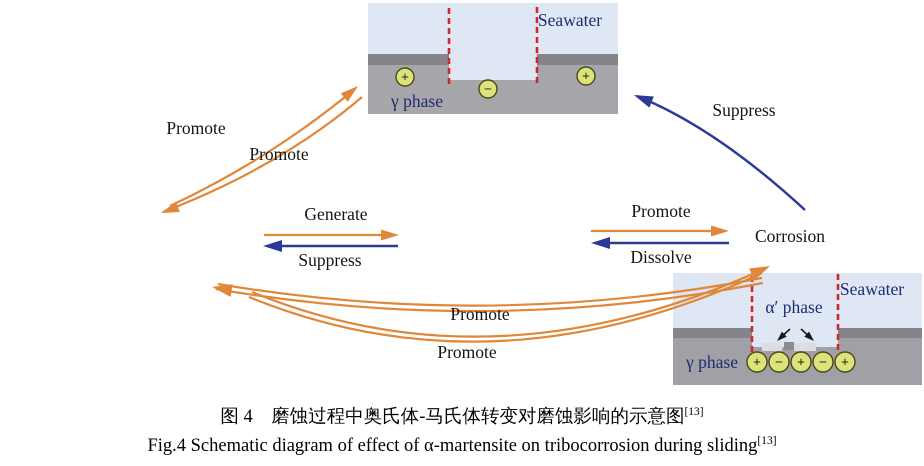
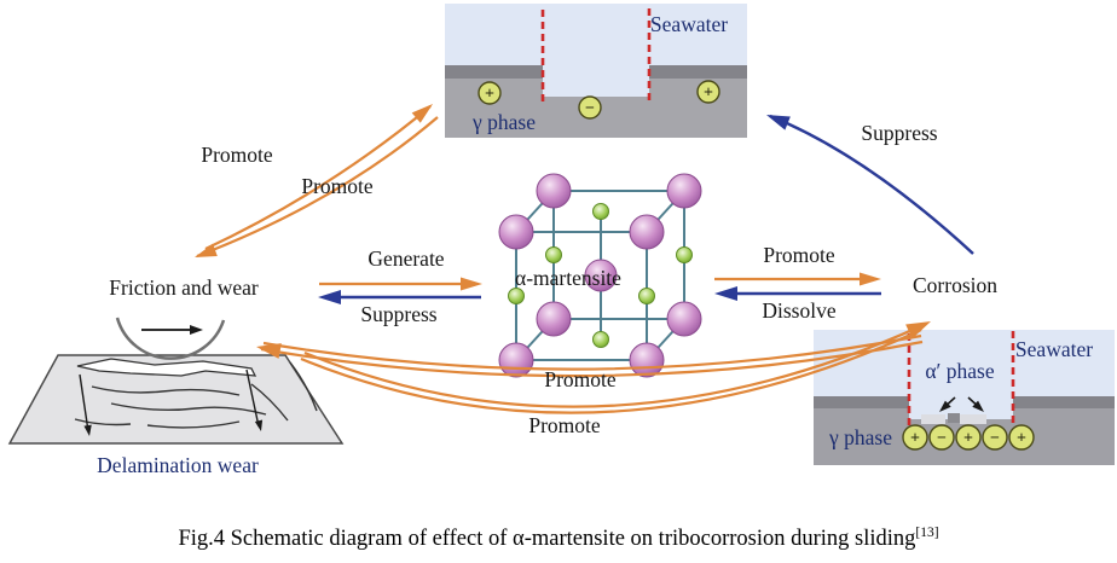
  +
  −
  +
  Seawater
  γ phase
  +
  −
  +
  −
  +
  Seawater
  α′ phase
  γ phase
+ Delamination wear
+ α-martensite
  Promote
  Promote
  Suppress
  Generate
  Suppress
  Promote
  Dissolve
  Promote
  Promote
+ Friction and wear
  Corrosion
- 图 4 磨蚀过程中奥氏体-马氏体转变对磨蚀影响的示意图[13]
  Fig.4 Schematic diagram of effect of α-martensite on tribocorrosion during sliding[13]
